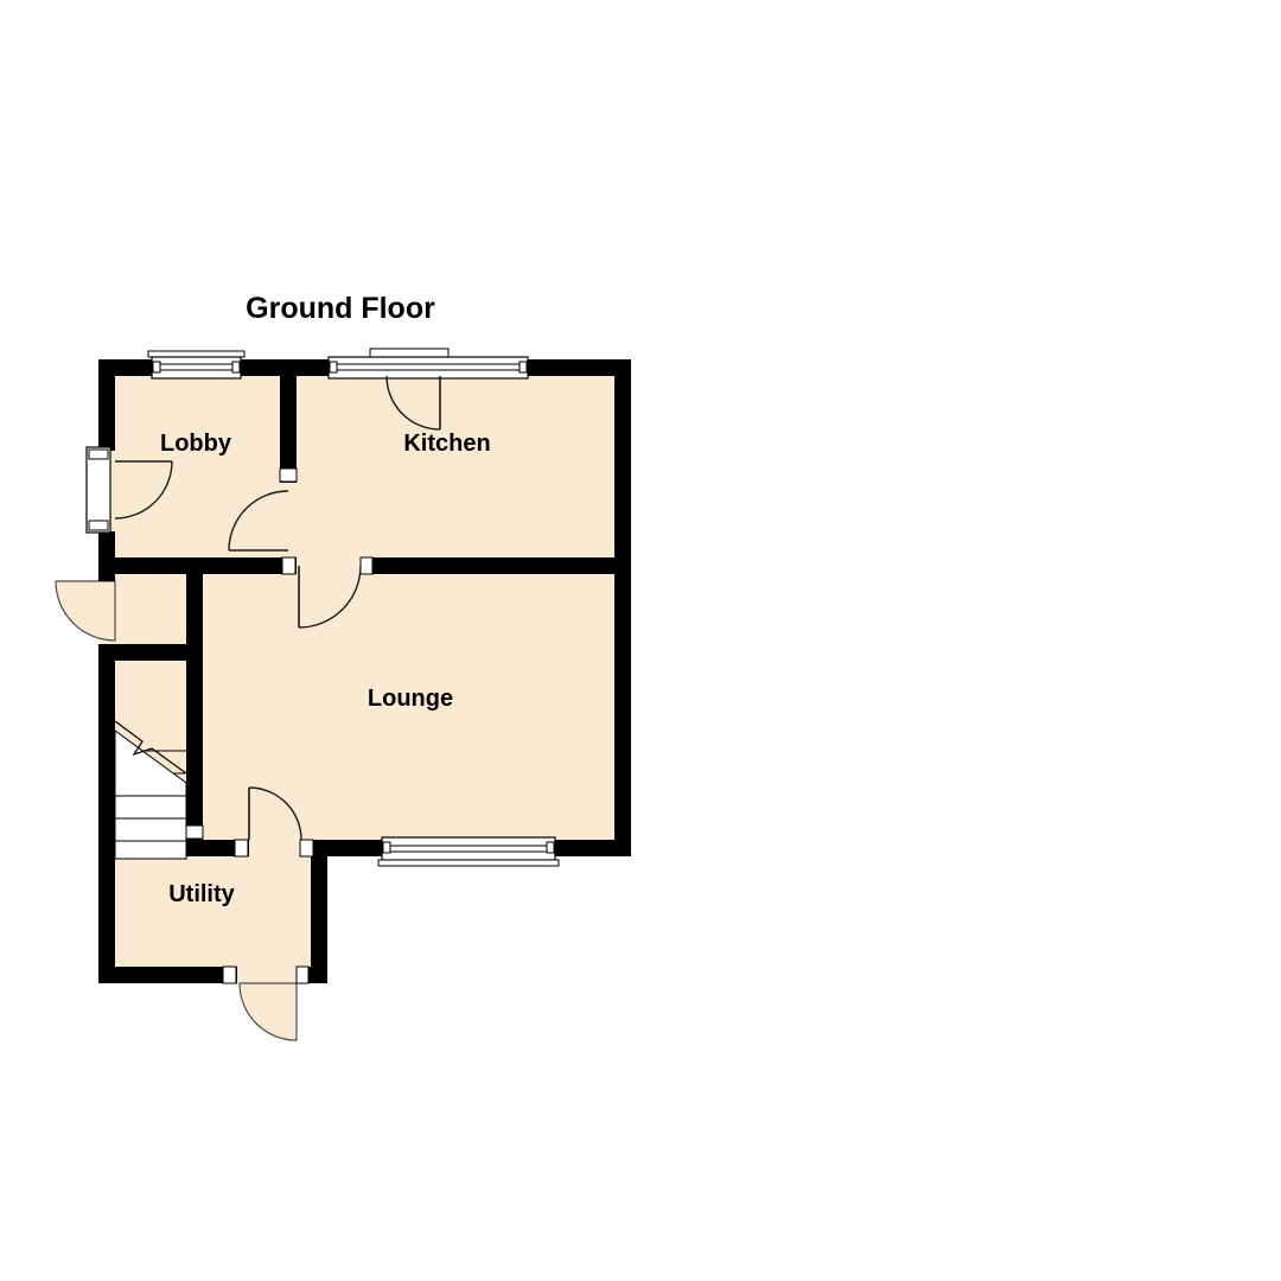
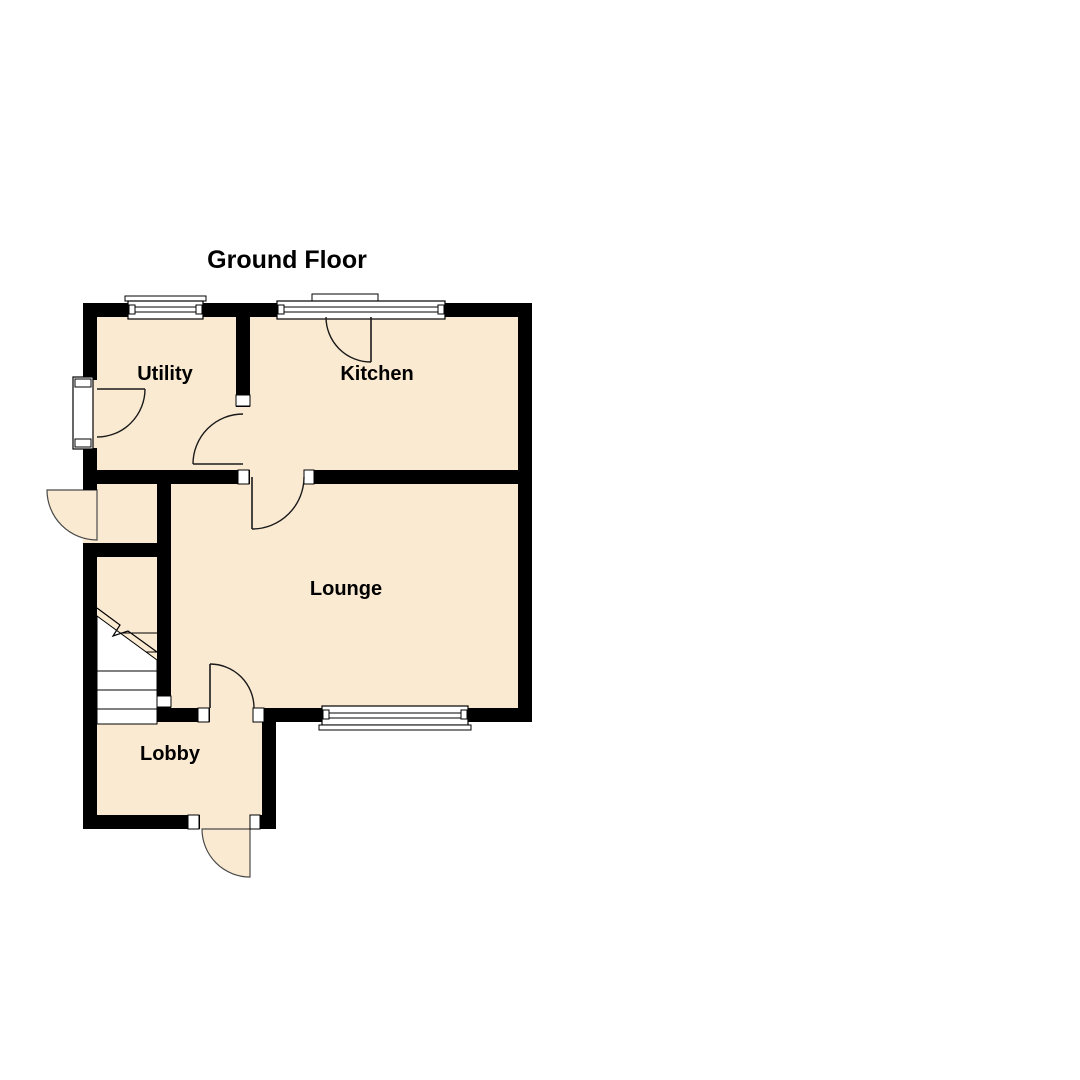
  Ground Floor
- Lobby
+ Utility
  Kitchen
  Lounge
- Utility
+ Lobby
